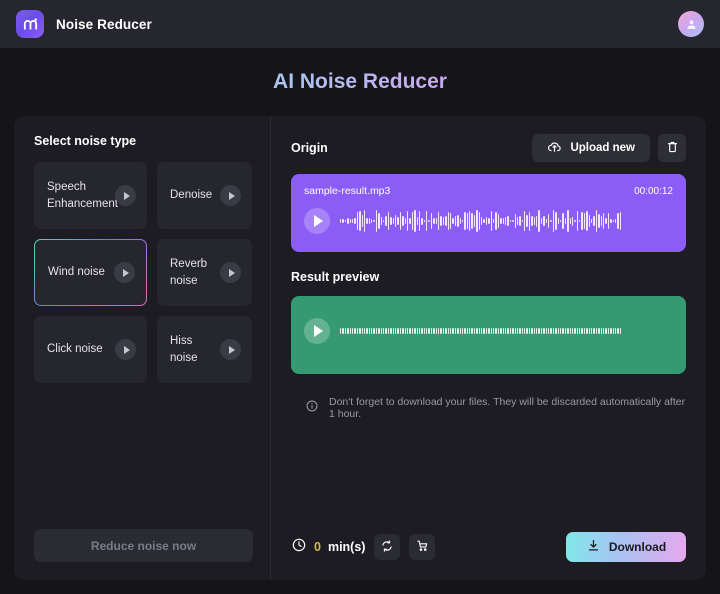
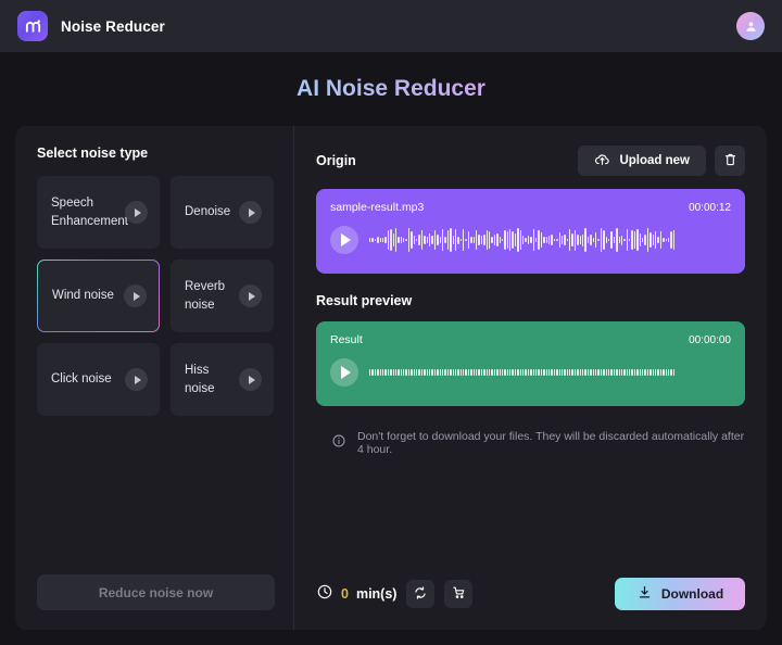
  Noise Reducer
  AI Noise Reducer
  Select noise type
  Speech Enhancement
  Denoise
  Wind noise
  Reverb noise
  Click noise
  Hiss noise
  Reduce noise now
  Origin
  Upload new
  sample-result.mp3
  00:00:12
  Result preview
+ Result
+ 00:00:00
- Don't forget to download your files. They will be discarded automatically after 1 hour.
+ Don't forget to download your files. They will be discarded automatically after 4 hour.
  0
  min(s)
  Download
